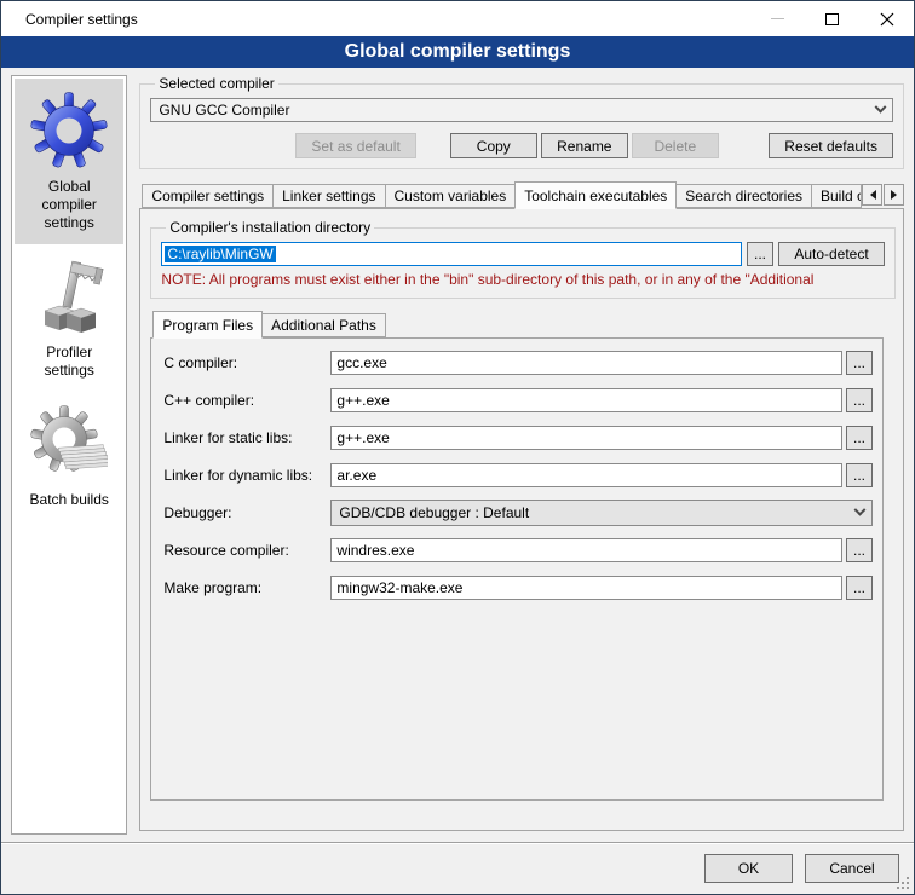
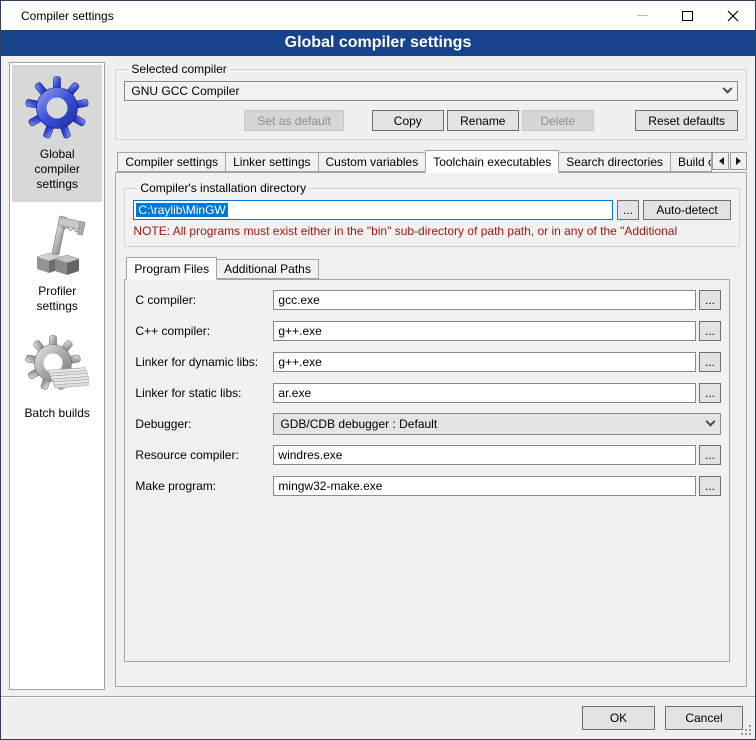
  Compiler settings
  Global compiler settings
  Global compiler settings
  Profiler settings
  Batch builds
  Selected compiler
  GNU GCC Compiler
  Set as default
  Copy
  Rename
  Delete
  Reset defaults
  Compiler settings
  Linker settings
  Custom variables
  Toolchain executables
  Search directories
  Compiler's installation directory
  C:\raylib\MinGW
  ...
  Auto-detect
- NOTE: All programs must exist either in the "bin" sub-directory of this path, or in any of the "Additional
+ NOTE: All programs must exist either in the "bin" sub-directory of path path, or in any of the "Additional
  Program Files
  Additional Paths
  C compiler:
  gcc.exe
  ...
  C++ compiler:
  g++.exe
  ...
- Linker for static libs:
+ Linker for dynamic libs:
  g++.exe
  ...
- Linker for dynamic libs:
+ Linker for static libs:
  ar.exe
  ...
  Debugger:
  GDB/CDB debugger : Default
  Resource compiler:
  windres.exe
  ...
  Make program:
  mingw32-make.exe
  ...
  OK
  Cancel
